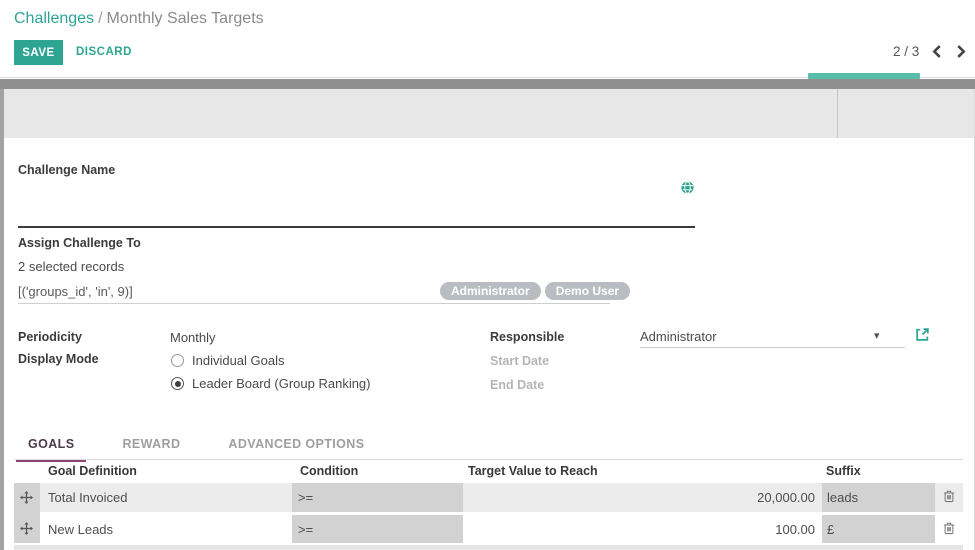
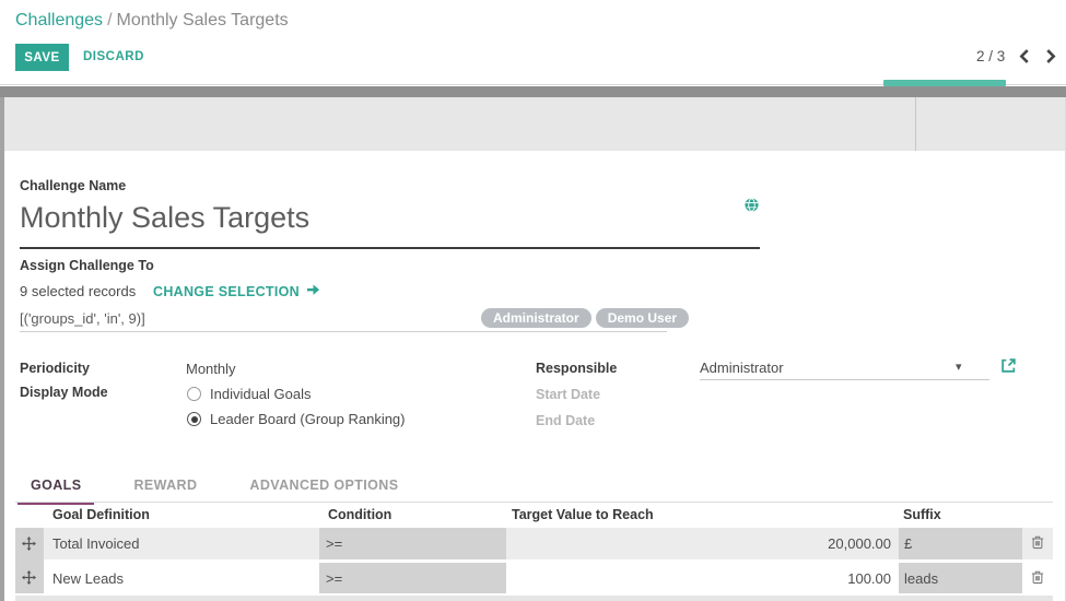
  Challenges / Monthly Sales Targets
  SAVE
  DISCARD
  2 / 3
  Challenge Name
+ Monthly Sales Targets
  Assign Challenge To
- 2 selected records
+ 9 selected records
+ CHANGE SELECTION
  [('groups_id', 'in', 9)]
  Administrator
  Demo User
  Periodicity
  Monthly
  Display Mode
  Individual Goals
  Leader Board (Group Ranking)
  Responsible
  Administrator
  ▾
  Start Date
  End Date
  GOALS
  REWARD
  ADVANCED OPTIONS
  Goal Definition
  Condition
  Target Value to Reach
  Suffix
  Total Invoiced
  >=
  20,000.00
- leads
+ £
  New Leads
  >=
  100.00
- £
+ leads
